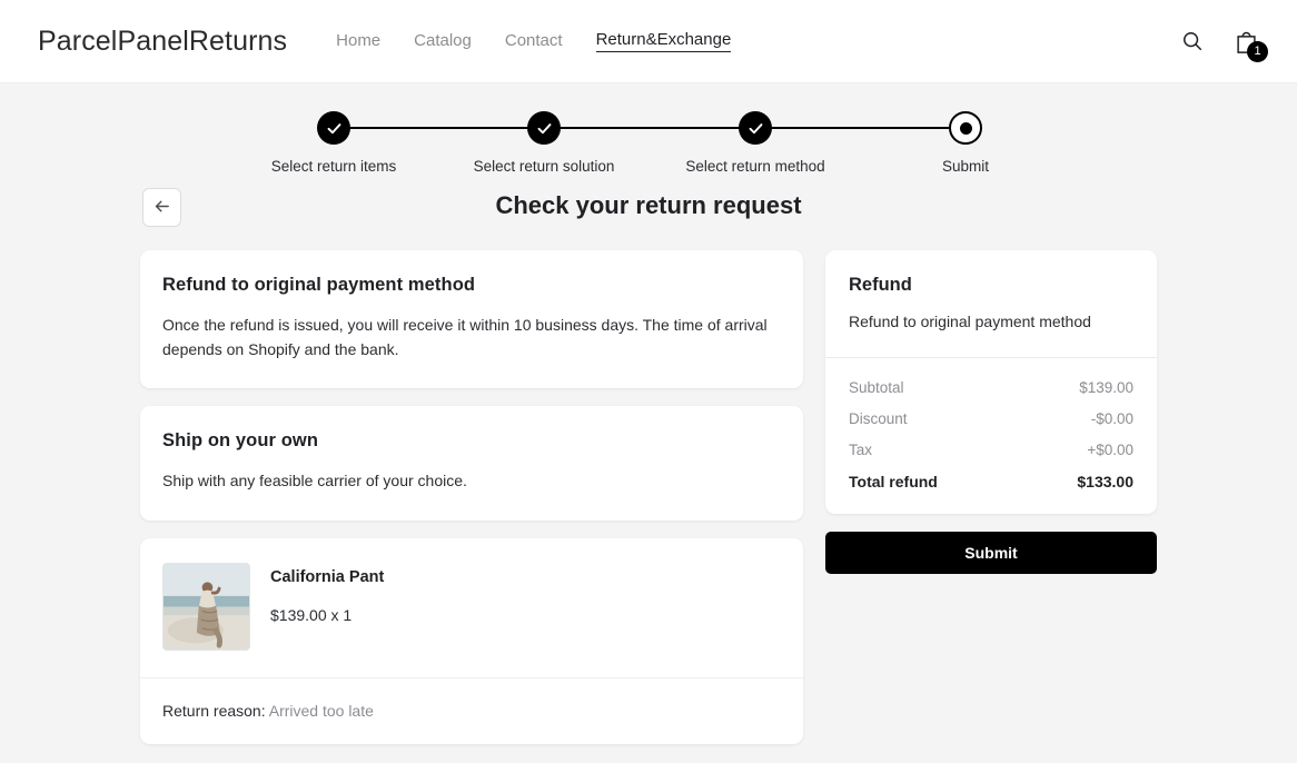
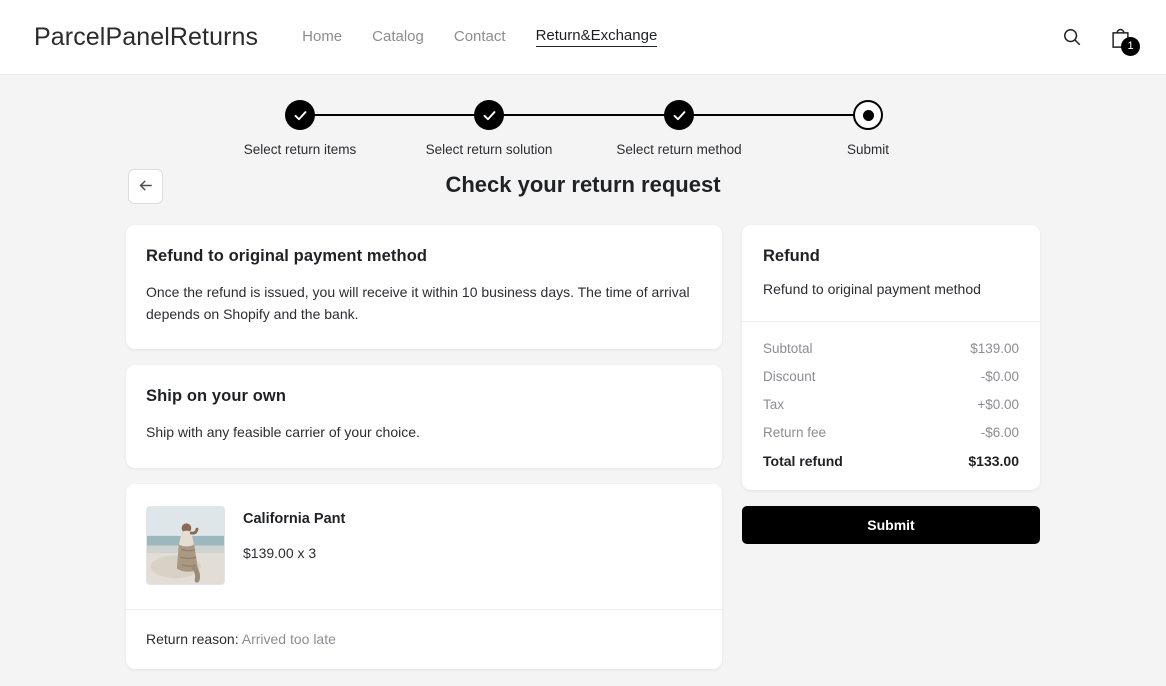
  ParcelPanelReturns
  Home
  Catalog
  Contact
  Return&Exchange
  1
  Select return items
  Select return solution
  Select return method
  Submit
  Check your return request
  Refund to original payment method
  Once the refund is issued, you will receive it within 10 business days. The time of arrival depends on Shopify and the bank.
  Ship on your own
  Ship with any feasible carrier of your choice.
  California Pant
- $139.00 x 1
+ $139.00 x 3
  Return reason: Arrived too late
  Refund
  Refund to original payment method
  Subtotal
  $139.00
  Discount
  -$0.00
  Tax
  +$0.00
+ Return fee
+ -$6.00
  Total refund
  $133.00
  Submit
